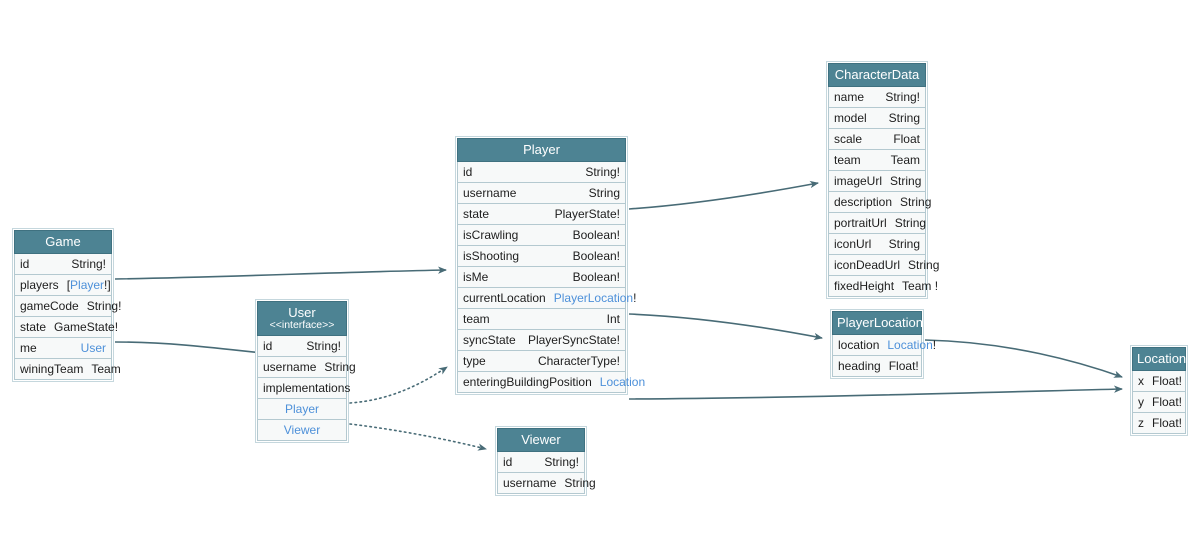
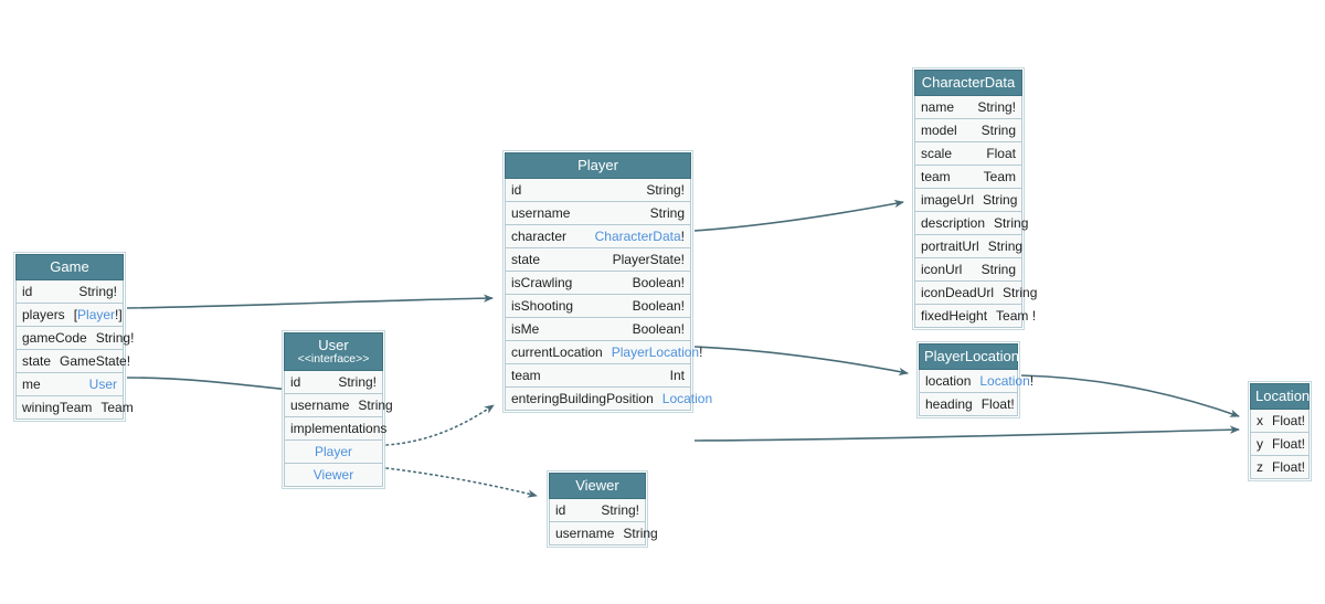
  Game
  id
  String!
  players
  [Player!]
  gameCode
  String!
  state
  GameState!
  me
  User
  winingTeam
  Team
  User
  <<interface>>
  id
  String!
  username
  String
  implementations
  Player
  Viewer
  Player
  id
  String!
  username
  String
+ character
+ CharacterData!
  state
  PlayerState!
  isCrawling
  Boolean!
  isShooting
  Boolean!
  isMe
  Boolean!
  currentLocation
  PlayerLocation!
  team
  Int
- syncState
- PlayerSyncState!
- type
- CharacterType!
  enteringBuildingPosition
  Location
  Viewer
  id
  String!
  username
  String
  CharacterData
  name
  String!
  model
  String
  scale
  Float
  team
  Team
  imageUrl
  String
  description
  String
  portraitUrl
  String
  iconUrl
  String
  iconDeadUrl
  String
  fixedHeight
  Team !
  PlayerLocation
  location
  Location!
  heading
  Float!
  Location
  x
  Float!
  y
  Float!
  z
  Float!
